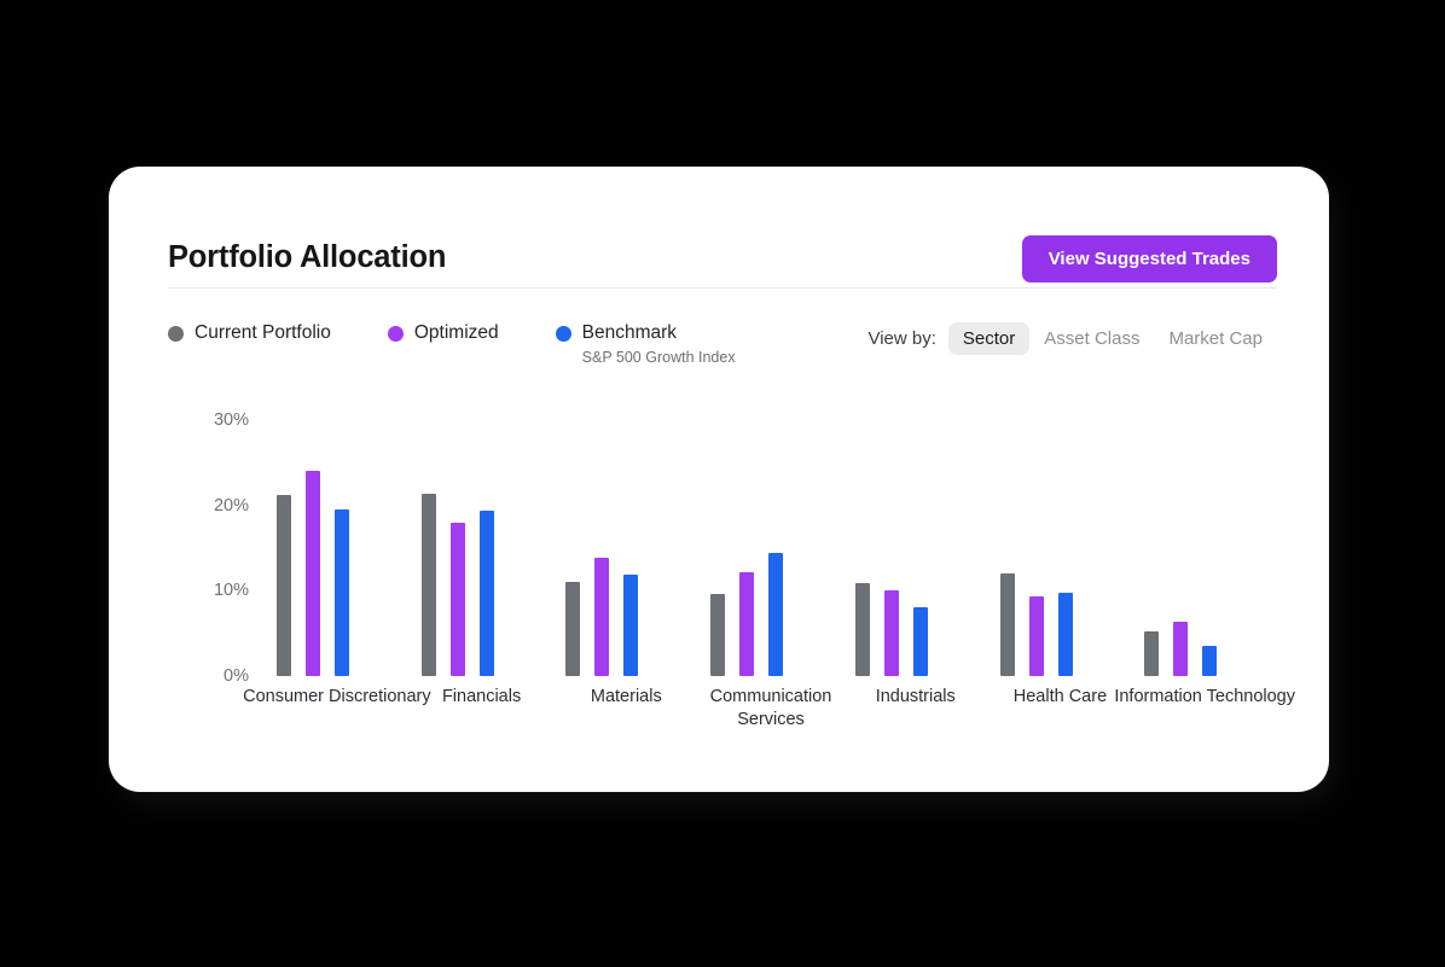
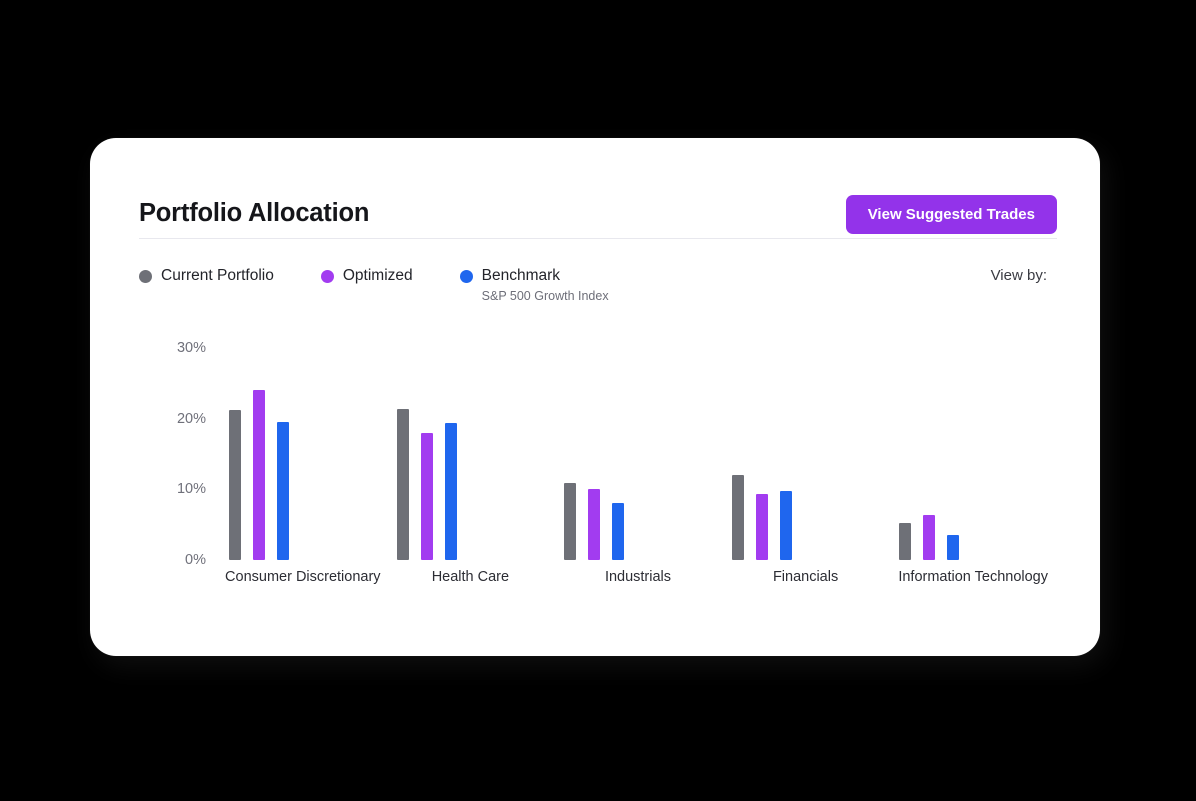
  Portfolio Allocation
  View Suggested Trades
  Current Portfolio
  Optimized
  Benchmark
  S&P 500 Growth Index
  View by:
- Sector
- Asset Class
- Market Cap
  Consumer Discretionary
- Financials
+ Health Care
- Materials
- Communication Services
  Industrials
- Health Care
+ Financials
  Information Technology
  0%
  10%
  20%
  30%
